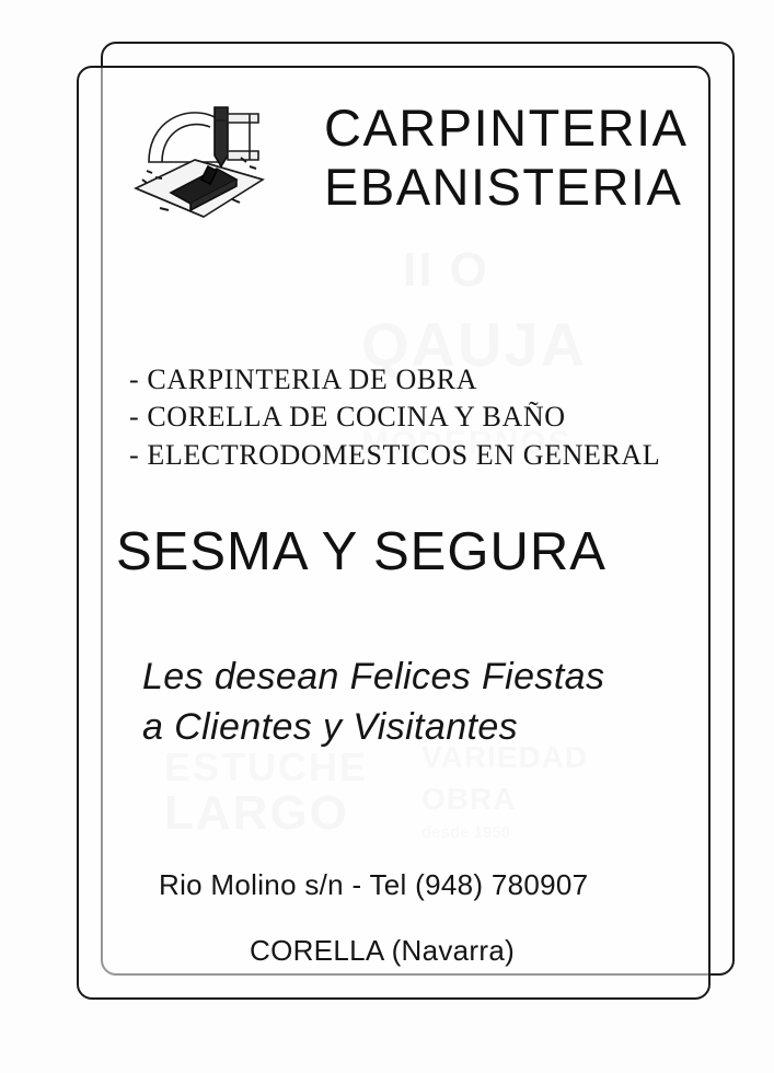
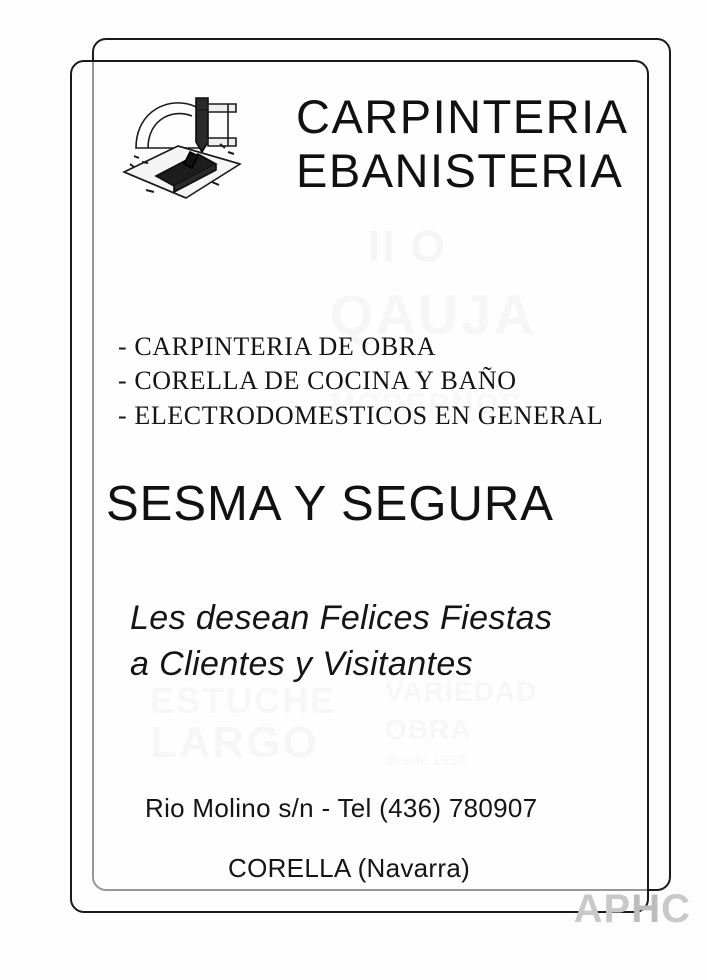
  QAUJA
  MODERNOS
  ESTUCHE
  CARPINTERIA
  EBANISTERIA
  - CARPINTERIA DE OBRA
  - CORELLA DE COCINA Y BAÑO
  - ELECTRODOMESTICOS EN GENERAL
  SESMA Y SEGURA
  Les desean Felices Fiestas
  a Clientes y Visitantes
- Rio Molino s/n - Tel (948) 780907
+ Rio Molino s/n - Tel (436) 780907
  CORELLA (Navarra)
+ APHC
